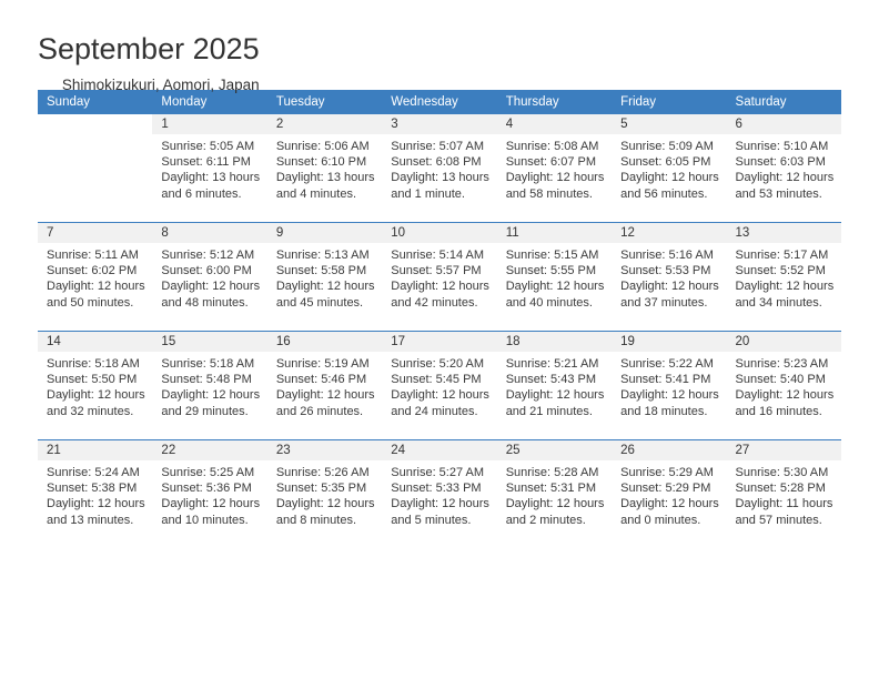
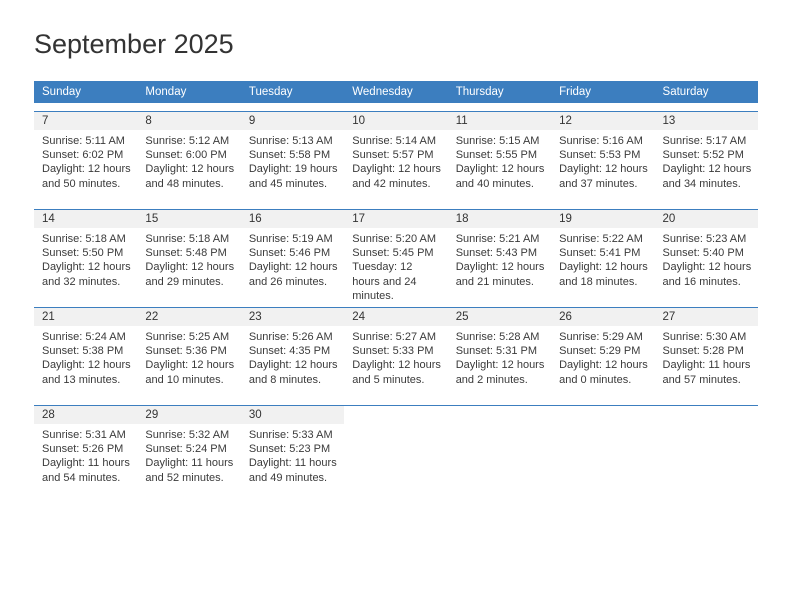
  September 2025
- Shimokizukuri, Aomori, Japan
  Sunday	Monday	Tuesday	Wednesday	Thursday	Friday	Saturday
- 	1Sunrise: 5:05 AMSunset: 6:11 PMDaylight: 13 hours and 6 minutes.	2Sunrise: 5:06 AMSunset: 6:10 PMDaylight: 13 hours and 4 minutes.	3Sunrise: 5:07 AMSunset: 6:08 PMDaylight: 13 hours and 1 minute.	4Sunrise: 5:08 AMSunset: 6:07 PMDaylight: 12 hours and 58 minutes.	5Sunrise: 5:09 AMSunset: 6:05 PMDaylight: 12 hours and 56 minutes.	6Sunrise: 5:10 AMSunset: 6:03 PMDaylight: 12 hours and 53 minutes.
- 7Sunrise: 5:11 AMSunset: 6:02 PMDaylight: 12 hours and 50 minutes.	8Sunrise: 5:12 AMSunset: 6:00 PMDaylight: 12 hours and 48 minutes.	9Sunrise: 5:13 AMSunset: 5:58 PMDaylight: 12 hours and 45 minutes.	10Sunrise: 5:14 AMSunset: 5:57 PMDaylight: 12 hours and 42 minutes.	11Sunrise: 5:15 AMSunset: 5:55 PMDaylight: 12 hours and 40 minutes.	12Sunrise: 5:16 AMSunset: 5:53 PMDaylight: 12 hours and 37 minutes.	13Sunrise: 5:17 AMSunset: 5:52 PMDaylight: 12 hours and 34 minutes.
+ 7Sunrise: 5:11 AMSunset: 6:02 PMDaylight: 12 hours and 50 minutes.	8Sunrise: 5:12 AMSunset: 6:00 PMDaylight: 12 hours and 48 minutes.	9Sunrise: 5:13 AMSunset: 5:58 PMDaylight: 19 hours and 45 minutes.	10Sunrise: 5:14 AMSunset: 5:57 PMDaylight: 12 hours and 42 minutes.	11Sunrise: 5:15 AMSunset: 5:55 PMDaylight: 12 hours and 40 minutes.	12Sunrise: 5:16 AMSunset: 5:53 PMDaylight: 12 hours and 37 minutes.	13Sunrise: 5:17 AMSunset: 5:52 PMDaylight: 12 hours and 34 minutes.
- 14Sunrise: 5:18 AMSunset: 5:50 PMDaylight: 12 hours and 32 minutes.	15Sunrise: 5:18 AMSunset: 5:48 PMDaylight: 12 hours and 29 minutes.	16Sunrise: 5:19 AMSunset: 5:46 PMDaylight: 12 hours and 26 minutes.	17Sunrise: 5:20 AMSunset: 5:45 PMDaylight: 12 hours and 24 minutes.	18Sunrise: 5:21 AMSunset: 5:43 PMDaylight: 12 hours and 21 minutes.	19Sunrise: 5:22 AMSunset: 5:41 PMDaylight: 12 hours and 18 minutes.	20Sunrise: 5:23 AMSunset: 5:40 PMDaylight: 12 hours and 16 minutes.
+ 14Sunrise: 5:18 AMSunset: 5:50 PMDaylight: 12 hours and 32 minutes.	15Sunrise: 5:18 AMSunset: 5:48 PMDaylight: 12 hours and 29 minutes.	16Sunrise: 5:19 AMSunset: 5:46 PMDaylight: 12 hours and 26 minutes.	17Sunrise: 5:20 AMSunset: 5:45 PMTuesday: 12 hours and 24 minutes.	18Sunrise: 5:21 AMSunset: 5:43 PMDaylight: 12 hours and 21 minutes.	19Sunrise: 5:22 AMSunset: 5:41 PMDaylight: 12 hours and 18 minutes.	20Sunrise: 5:23 AMSunset: 5:40 PMDaylight: 12 hours and 16 minutes.
- 21Sunrise: 5:24 AMSunset: 5:38 PMDaylight: 12 hours and 13 minutes.	22Sunrise: 5:25 AMSunset: 5:36 PMDaylight: 12 hours and 10 minutes.	23Sunrise: 5:26 AMSunset: 5:35 PMDaylight: 12 hours and 8 minutes.	24Sunrise: 5:27 AMSunset: 5:33 PMDaylight: 12 hours and 5 minutes.	25Sunrise: 5:28 AMSunset: 5:31 PMDaylight: 12 hours and 2 minutes.	26Sunrise: 5:29 AMSunset: 5:29 PMDaylight: 12 hours and 0 minutes.	27Sunrise: 5:30 AMSunset: 5:28 PMDaylight: 11 hours and 57 minutes.
+ 21Sunrise: 5:24 AMSunset: 5:38 PMDaylight: 12 hours and 13 minutes.	22Sunrise: 5:25 AMSunset: 5:36 PMDaylight: 12 hours and 10 minutes.	23Sunrise: 5:26 AMSunset: 4:35 PMDaylight: 12 hours and 8 minutes.	24Sunrise: 5:27 AMSunset: 5:33 PMDaylight: 12 hours and 5 minutes.	25Sunrise: 5:28 AMSunset: 5:31 PMDaylight: 12 hours and 2 minutes.	26Sunrise: 5:29 AMSunset: 5:29 PMDaylight: 12 hours and 0 minutes.	27Sunrise: 5:30 AMSunset: 5:28 PMDaylight: 11 hours and 57 minutes.
+ 28Sunrise: 5:31 AMSunset: 5:26 PMDaylight: 11 hours and 54 minutes.	29Sunrise: 5:32 AMSunset: 5:24 PMDaylight: 11 hours and 52 minutes.	30Sunrise: 5:33 AMSunset: 5:23 PMDaylight: 11 hours and 49 minutes.
